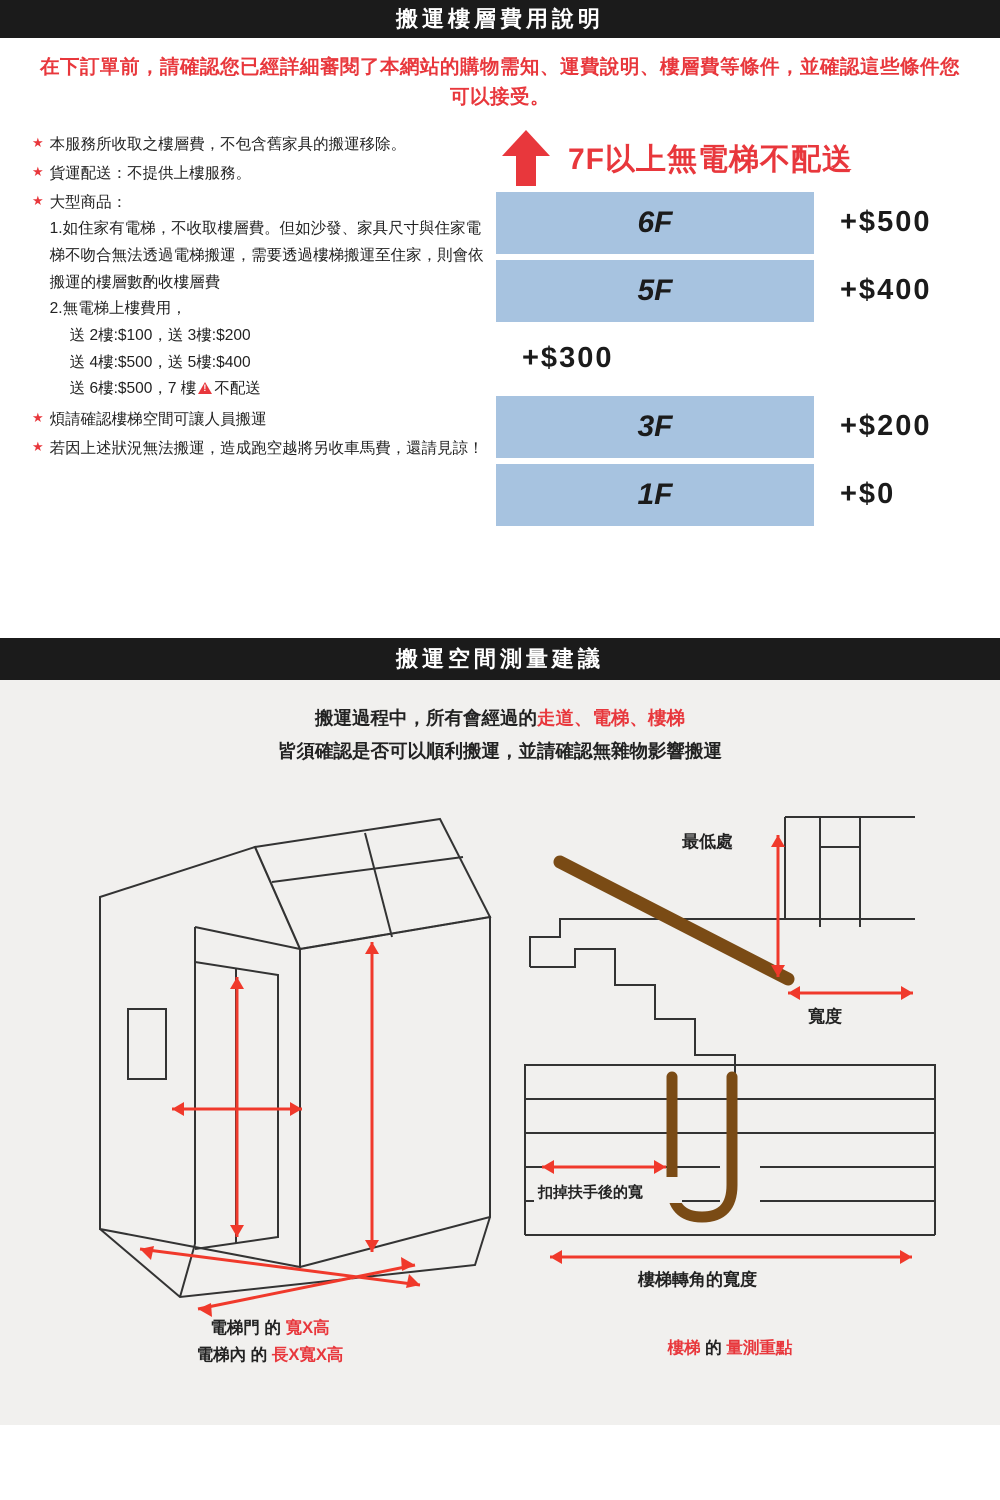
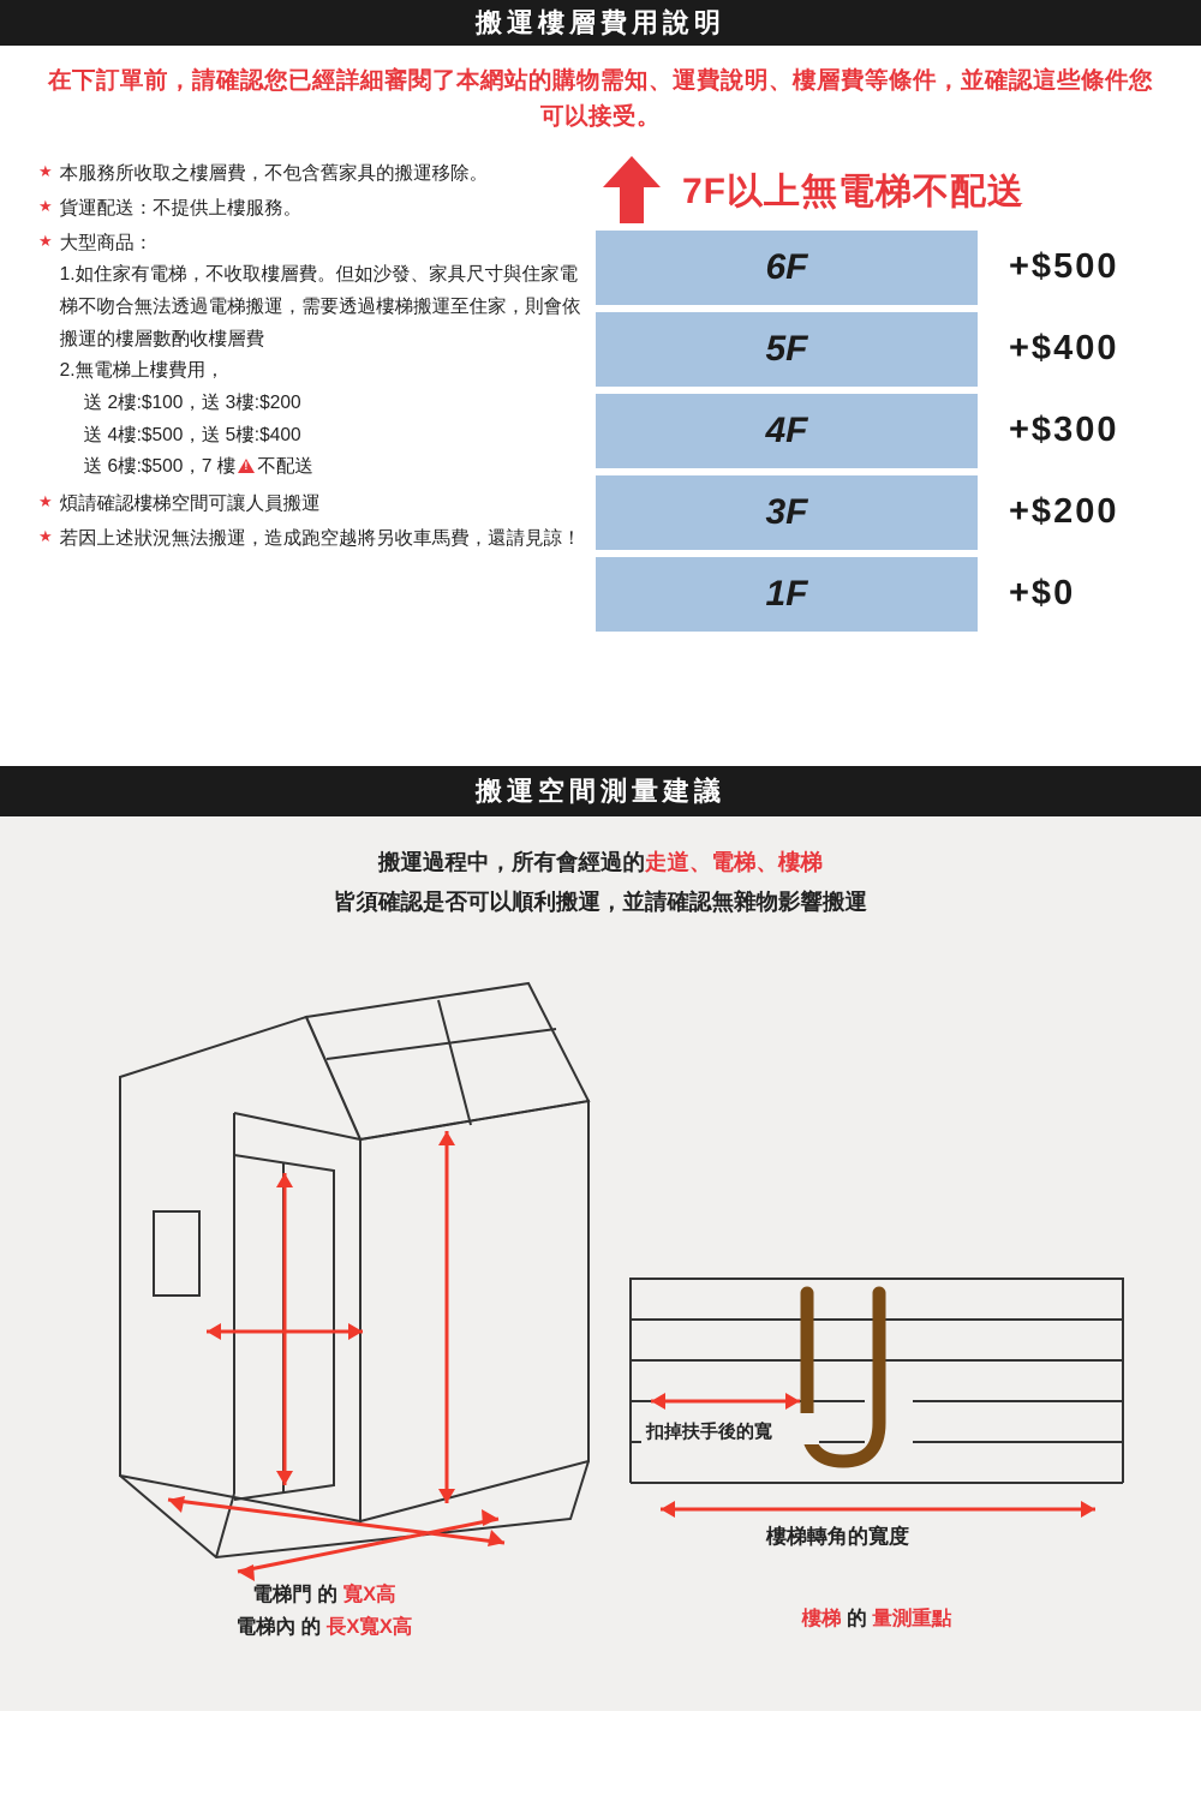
  搬運樓層費用說明
  在下訂單前，請確認您已經詳細審閱了本網站的購物需知、運費說明、樓層費等條件，並確認這些條件您可以接受。
  ★
  本服務所收取之樓層費，不包含舊家具的搬運移除。
  ★
  貨運配送：不提供上樓服務。
  ★
  大型商品：
  1.如住家有電梯，不收取樓層費。但如沙發、家具尺寸與住家電梯不吻合無法透過電梯搬運，需要透過樓梯搬運至住家，則會依搬運的樓層數酌收樓層費
  2.無電梯上樓費用，
  送 2樓:$100，送 3樓:$200
  送 4樓:$500，送 5樓:$400
  送 6樓:$500，7 樓 不配送
  ★
  煩請確認樓梯空間可讓人員搬運
  ★
  若因上述狀況無法搬運，造成跑空越將另收車馬費，還請見諒！
  7F以上無電梯不配送
  6F
  +$500
  5F
  +$400
+ 4F
  +$300
  3F
  +$200
  1F
  +$0
  搬運空間測量建議
  搬運過程中，所有會經過的走道、電梯、樓梯
  皆須確認是否可以順利搬運，並請確認無雜物影響搬運
  電梯門 的 寬X高
  電梯內 的 長X寬X高
- 最低處
- 寬度
  扣掉扶手後的寬
  樓梯轉角的寬度
  樓梯 的 量測重點
